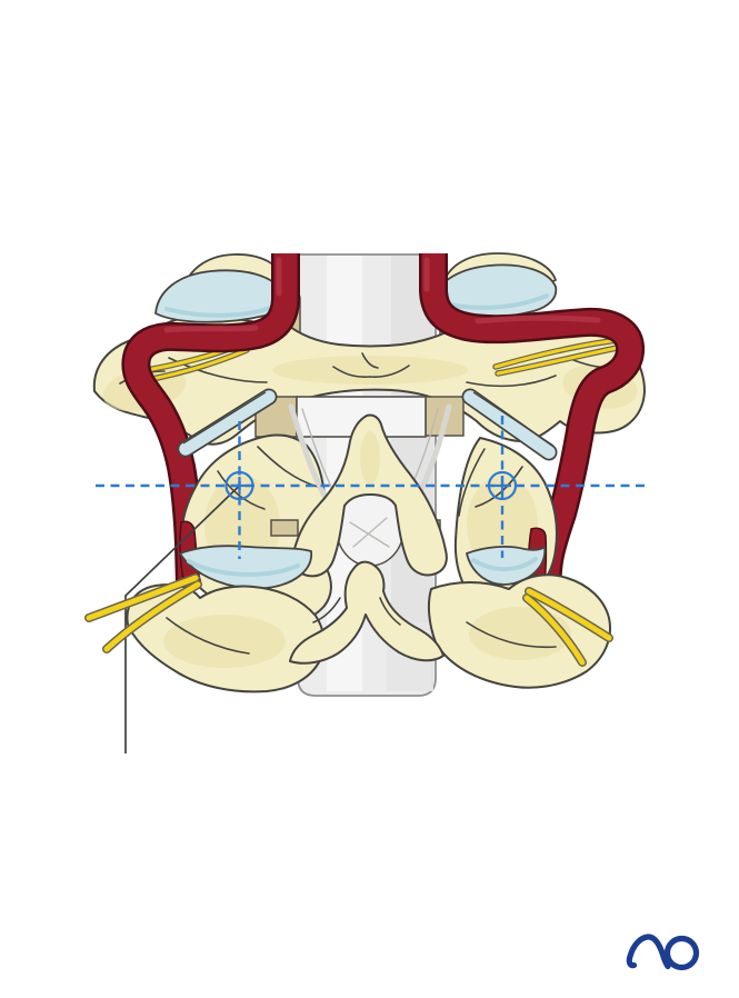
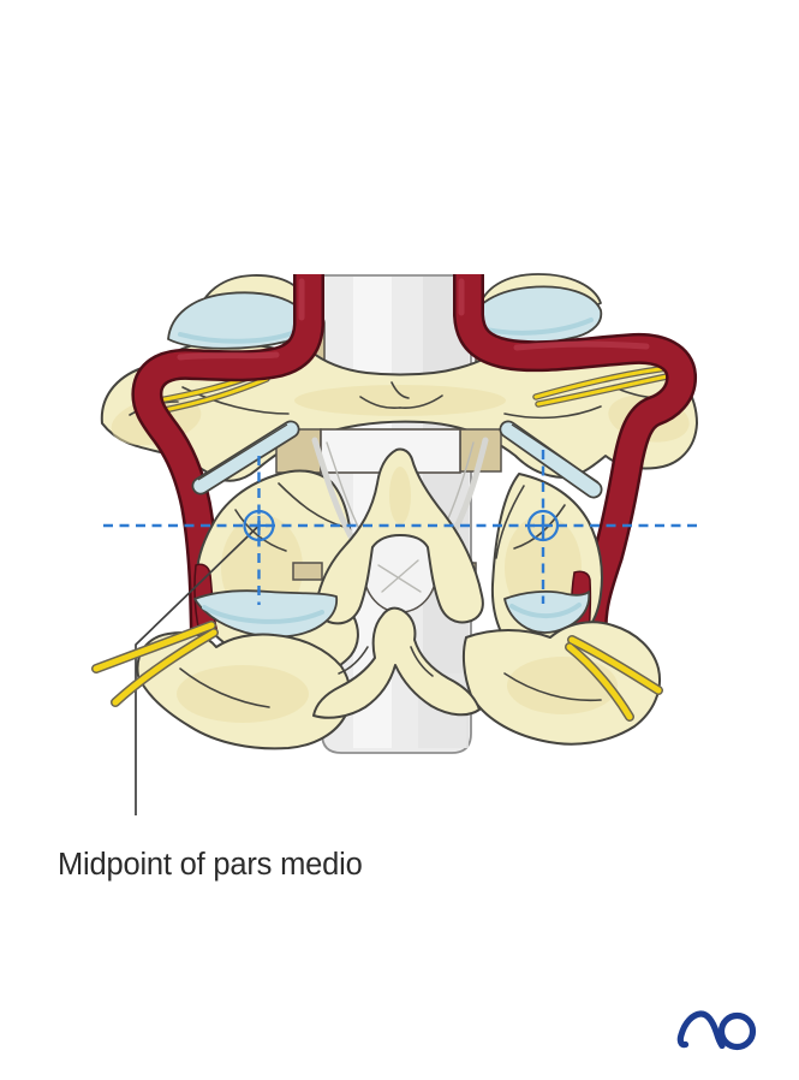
+ Midpoint of pars medio
